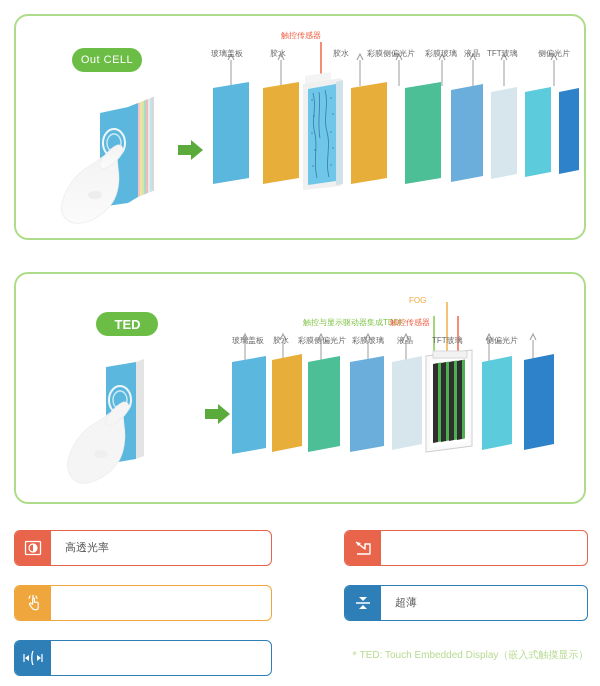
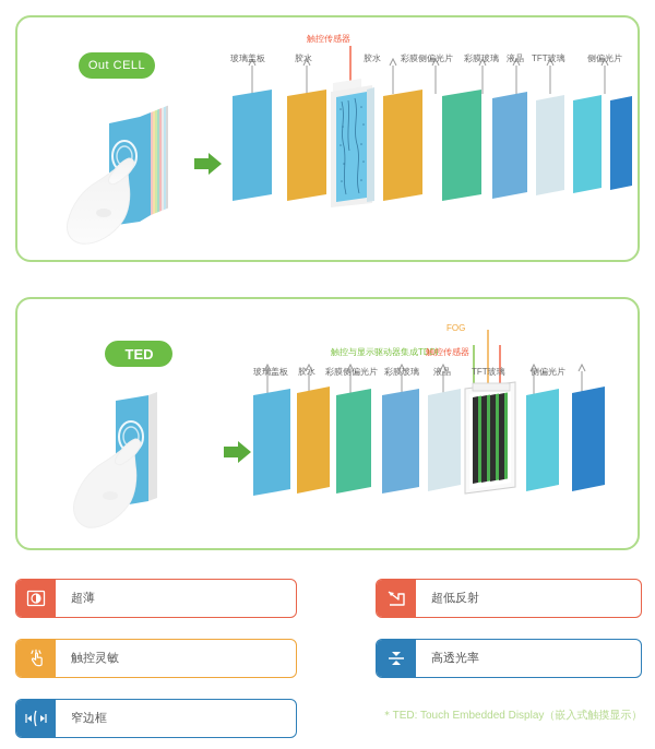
  Out CELL
  玻璃盖板
  胶水
  触控传感器
  胶水
  彩膜侧偏光片
  彩膜玻璃
  液晶
  TFT玻璃
  侧偏光片
  TED
  玻璃盖板
  胶水
  彩膜侧偏光片
  彩膜玻璃
  液晶
  触控与显示驱动器集成TDDI
  FOG
  触控传感器
  TFT玻璃
  侧偏光片
- 高透光率
+ 超薄
+ 触控灵敏
+ 窄边框
+ 超低反射
- 超薄
+ 高透光率
  ＊TED: Touch Embedded Display（嵌入式触摸显示）
